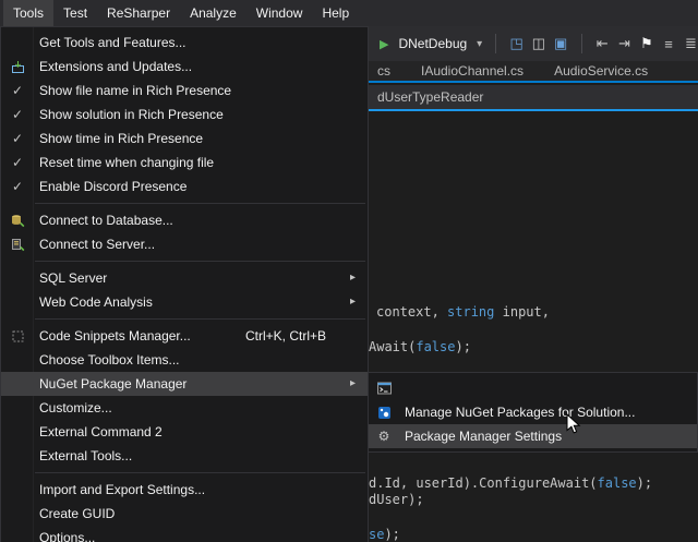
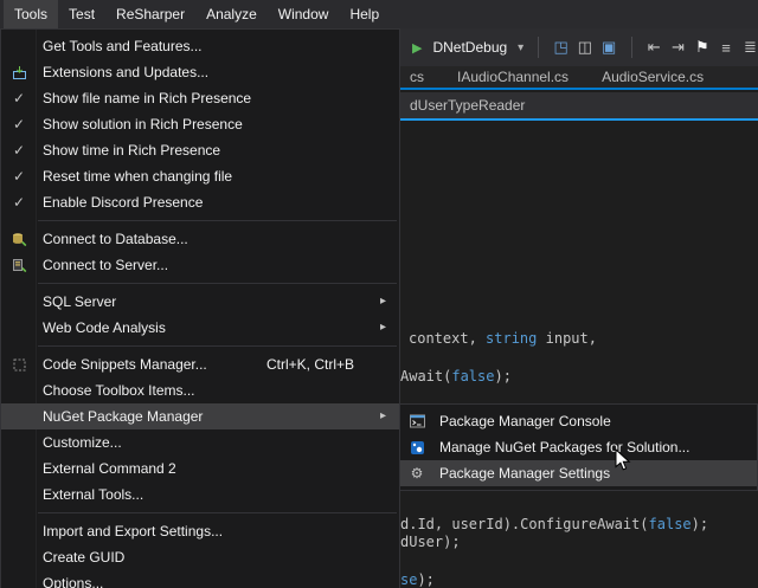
  ▶
  DNetDebug
  ▾
  ◳
  ◫
  ▣
  ⇤
  ⇥
  ⚑
  ≡
  ≣
  cs
  IAudioChannel.cs
  AudioService.cs
  dUserTypeReader
  context, string input,
  Await(false);
  d.Id, userId).ConfigureAwait(false);
  dUser);
  se);
  Tools
  Test
  ReSharper
  Analyze
  Window
  Help
  Get Tools and Features...
  Extensions and Updates...
  ✓
  Show file name in Rich Presence
  ✓
  Show solution in Rich Presence
  ✓
  Show time in Rich Presence
  ✓
  Reset time when changing file
  ✓
  Enable Discord Presence
  Connect to Database...
  Connect to Server...
  SQL Server
  ▸
  Web Code Analysis
  ▸
  Code Snippets Manager...
  Ctrl+K, Ctrl+B
  Choose Toolbox Items...
  NuGet Package Manager
  ▸
  Customize...
  External Command 2
  External Tools...
  Import and Export Settings...
  Create GUID
  Options...
+ Package Manager Console
  Manage NuGet Packages for Solution...
  ⚙
  Package Manager Settings
